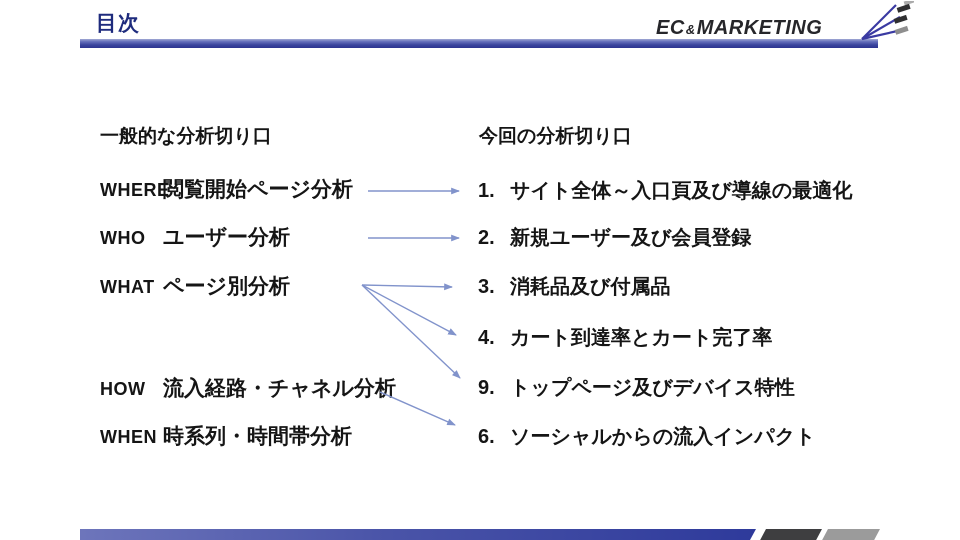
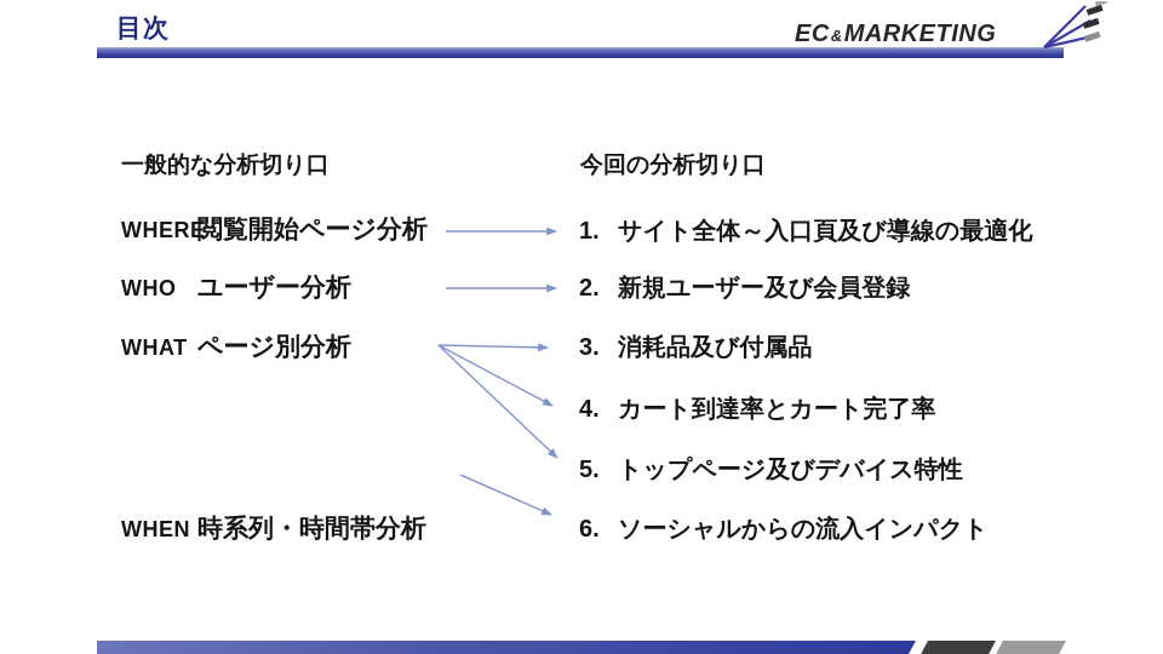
  目次
  EC
  &
  MARKETING
  一般的な分析切り口
  今回の分析切り口
  WHER
  閲覧開始ページ分析
  WHO
  ユーザー分析
  WHAT
  ページ別分析
- HOW
- 流入経路・チャネル分析
  WHEN
  時系列・時間帯分析
  1.
  サイト全体～入口頁及び導線の最適化
  2.
  新規ユーザー及び会員登録
  3.
  消耗品及び付属品
  4.
  カート到達率とカート完了率
- 9.
+ 5.
  トップページ及びデバイス特性
  6.
  ソーシャルからの流入インパクト
